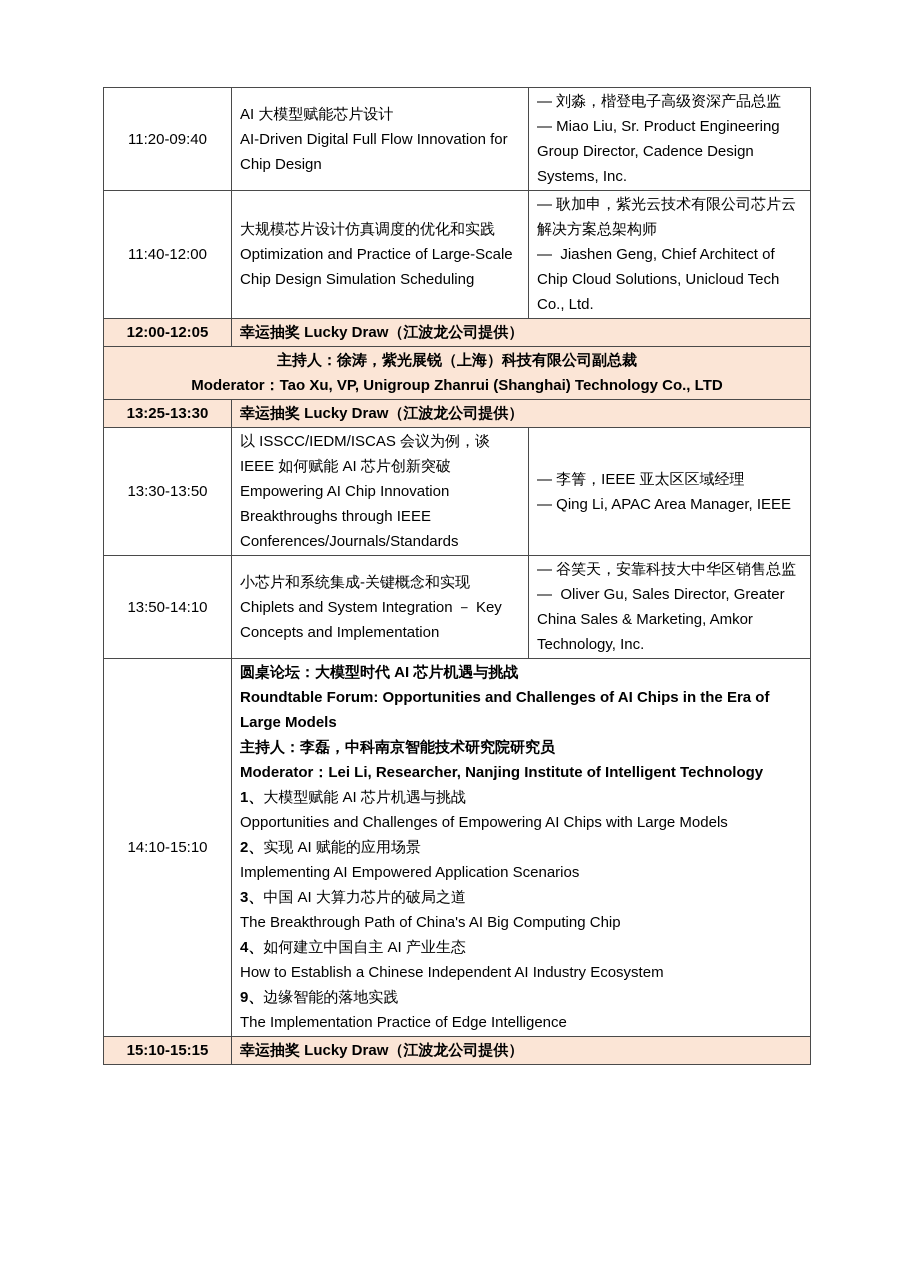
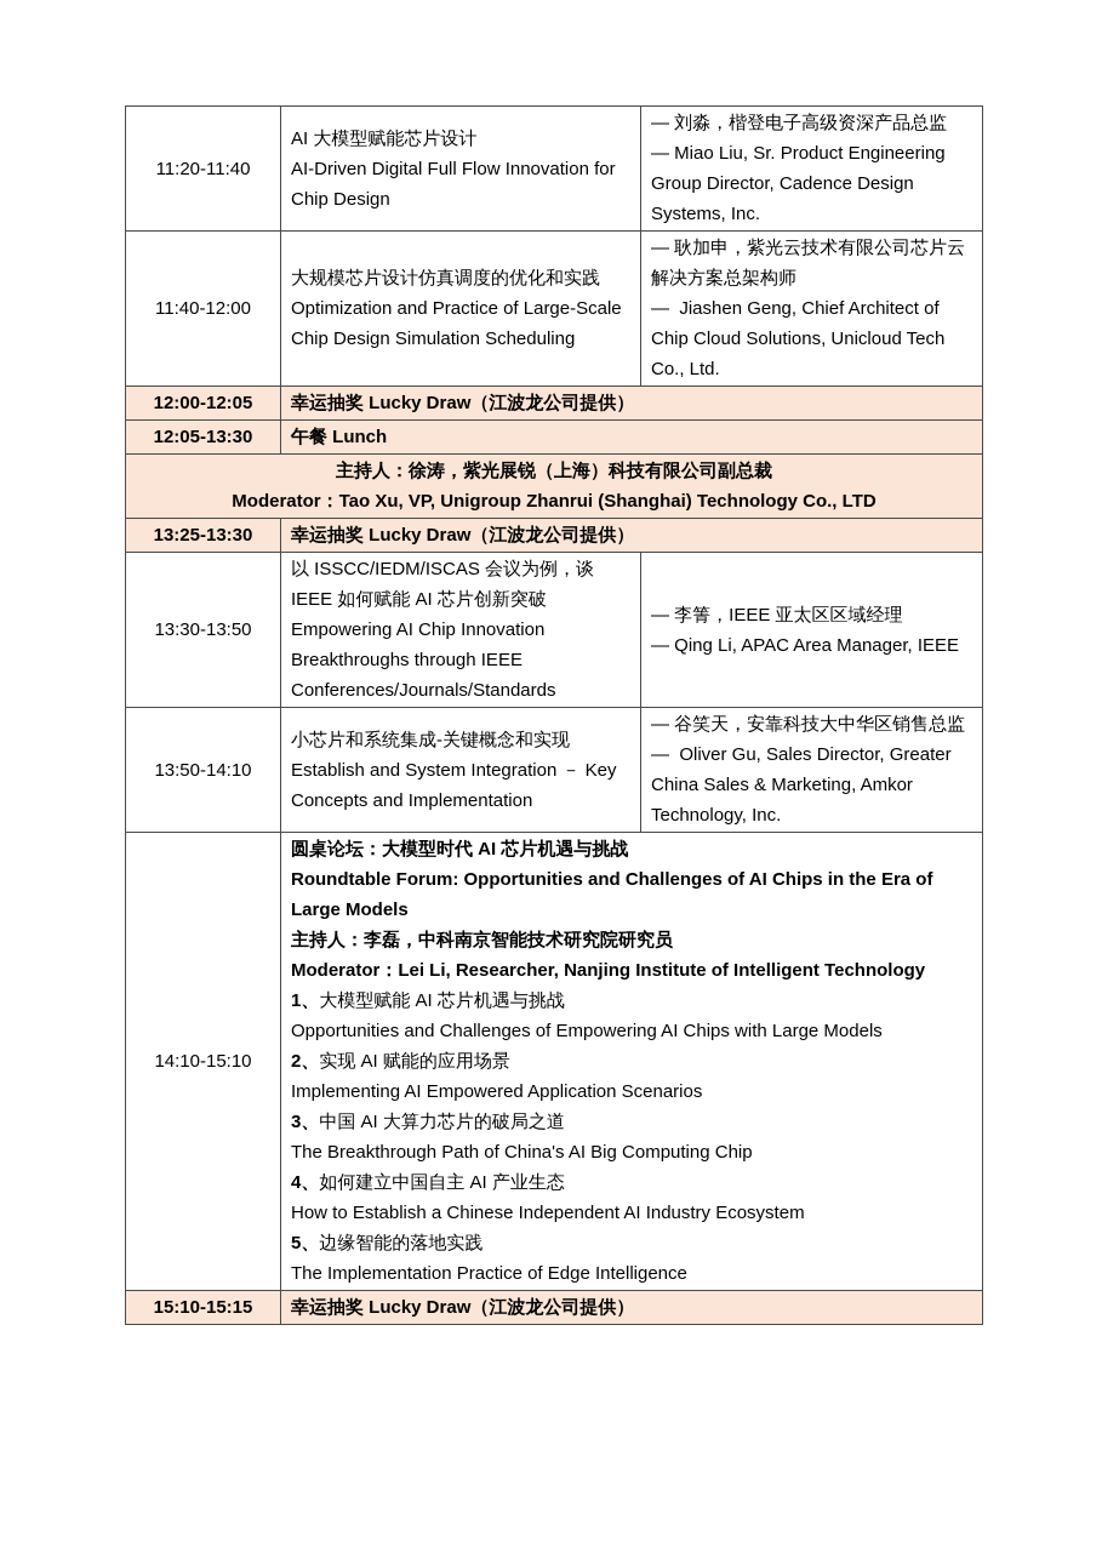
- 11:20-09:40	AI 大模型赋能芯片设计AI-Driven Digital Full Flow Innovation for Chip Design	— 刘淼，楷登电子高级资深产品总监— Miao Liu, Sr. Product Engineering Group Director, Cadence Design Systems, Inc.
+ 11:20-11:40	AI 大模型赋能芯片设计AI-Driven Digital Full Flow Innovation for Chip Design	— 刘淼，楷登电子高级资深产品总监— Miao Liu, Sr. Product Engineering Group Director, Cadence Design Systems, Inc.
  11:40-12:00	大规模芯片设计仿真调度的优化和实践Optimization and Practice of Large-Scale Chip Design Simulation Scheduling	— 耿加申，紫光云技术有限公司芯片云解决方案总架构师— Jiashen Geng, Chief Architect of Chip Cloud Solutions, Unicloud Tech Co., Ltd.
  12:00-12:05	幸运抽奖 Lucky Draw（江波龙公司提供）
+ 12:05-13:30	午餐 Lunch
  主持人：徐涛，紫光展锐（上海）科技有限公司副总裁Moderator：Tao Xu, VP, Unigroup Zhanrui (Shanghai) Technology Co., LTD
  13:25-13:30	幸运抽奖 Lucky Draw（江波龙公司提供）
  13:30-13:50	以 ISSCC/IEDM/ISCAS 会议为例，谈 IEEE 如何赋能 AI 芯片创新突破Empowering AI Chip Innovation Breakthroughs through IEEE Conferences/Journals/Standards	— 李箐，IEEE 亚太区区域经理— Qing Li, APAC Area Manager, IEEE
- 13:50-14:10	小芯片和系统集成-关键概念和实现Chiplets and System Integration － Key Concepts and Implementation	— 谷笑天，安靠科技大中华区销售总监— Oliver Gu, Sales Director, Greater China Sales & Marketing, Amkor Technology, Inc.
+ 13:50-14:10	小芯片和系统集成-关键概念和实现Establish and System Integration － Key Concepts and Implementation	— 谷笑天，安靠科技大中华区销售总监— Oliver Gu, Sales Director, Greater China Sales & Marketing, Amkor Technology, Inc.
- 14:10-15:10	圆桌论坛：大模型时代 AI 芯片机遇与挑战Roundtable Forum: Opportunities and Challenges of AI Chips in the Era of Large Models主持人：李磊，中科南京智能技术研究院研究员Moderator：Lei Li, Researcher, Nanjing Institute of Intelligent Technology1、大模型赋能 AI 芯片机遇与挑战Opportunities and Challenges of Empowering AI Chips with Large Models2、实现 AI 赋能的应用场景Implementing AI Empowered Application Scenarios3、中国 AI 大算力芯片的破局之道The Breakthrough Path of China's AI Big Computing Chip4、如何建立中国自主 AI 产业生态How to Establish a Chinese Independent AI Industry Ecosystem9、边缘智能的落地实践The Implementation Practice of Edge Intelligence
+ 14:10-15:10	圆桌论坛：大模型时代 AI 芯片机遇与挑战Roundtable Forum: Opportunities and Challenges of AI Chips in the Era of Large Models主持人：李磊，中科南京智能技术研究院研究员Moderator：Lei Li, Researcher, Nanjing Institute of Intelligent Technology1、大模型赋能 AI 芯片机遇与挑战Opportunities and Challenges of Empowering AI Chips with Large Models2、实现 AI 赋能的应用场景Implementing AI Empowered Application Scenarios3、中国 AI 大算力芯片的破局之道The Breakthrough Path of China's AI Big Computing Chip4、如何建立中国自主 AI 产业生态How to Establish a Chinese Independent AI Industry Ecosystem5、边缘智能的落地实践The Implementation Practice of Edge Intelligence
  15:10-15:15	幸运抽奖 Lucky Draw（江波龙公司提供）
